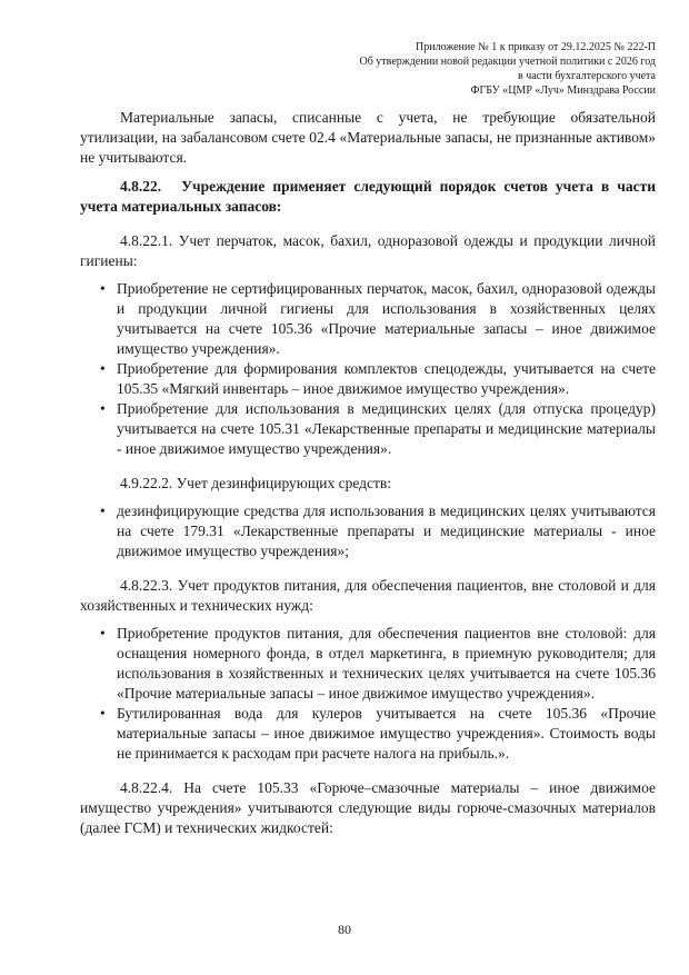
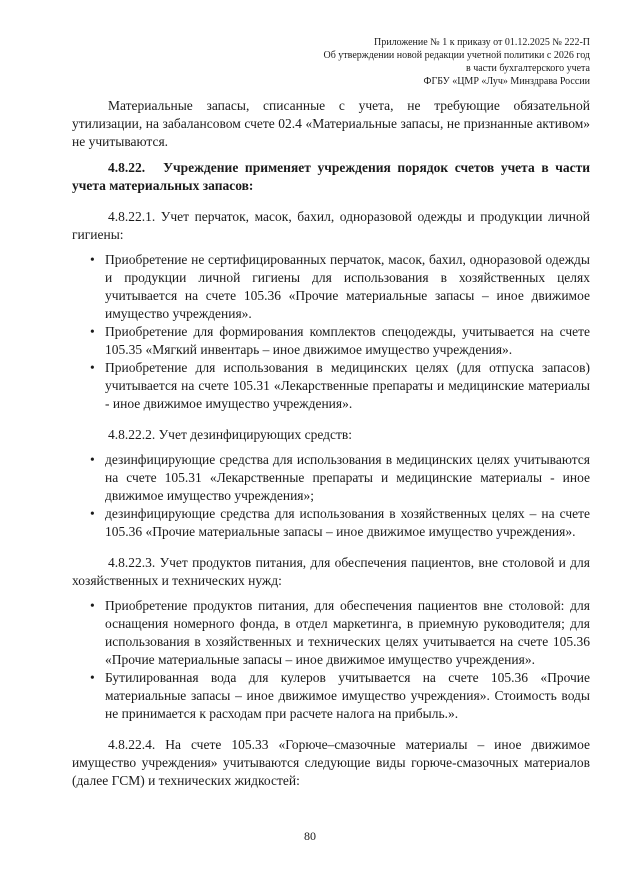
- Приложение № 1 к приказу от 29.12.2025 № 222-П
+ Приложение № 1 к приказу от 01.12.2025 № 222-П
  Об утверждении новой редакции учетной политики с 2026 год
  в части бухгалтерского учета
  ФГБУ «ЦМР «Луч» Минздрава России
  Материальные запасы, списанные с учета, не требующие обязательной утилизации, на забалансовом счете 02.4 «Материальные запасы, не признанные активом» не учитываются.
- 4.8.22. Учреждение применяет следующий порядок счетов учета в части учета материальных запасов:
+ 4.8.22. Учреждение применяет учреждения порядок счетов учета в части учета материальных запасов:
  4.8.22.1. Учет перчаток, масок, бахил, одноразовой одежды и продукции личной гигиены:
  Приобретение не сертифицированных перчаток, масок, бахил, одноразовой одежды и продукции личной гигиены для использования в хозяйственных целях учитывается на счете 105.36 «Прочие материальные запасы – иное движимое имущество учреждения».
  Приобретение для формирования комплектов спецодежды, учитывается на счете 105.35 «Мягкий инвентарь – иное движимое имущество учреждения».
- Приобретение для использования в медицинских целях (для отпуска процедур) учитывается на счете 105.31 «Лекарственные препараты и медицинские материалы - иное движимое имущество учреждения».
+ Приобретение для использования в медицинских целях (для отпуска запасов) учитывается на счете 105.31 «Лекарственные препараты и медицинские материалы - иное движимое имущество учреждения».
- 4.9.22.2. Учет дезинфицирующих средств:
+ 4.8.22.2. Учет дезинфицирующих средств:
- дезинфицирующие средства для использования в медицинских целях учитываются на счете 179.31 «Лекарственные препараты и медицинские материалы - иное движимое имущество учреждения»;
+ дезинфицирующие средства для использования в медицинских целях учитываются на счете 105.31 «Лекарственные препараты и медицинские материалы - иное движимое имущество учреждения»;
+ дезинфицирующие средства для использования в хозяйственных целях – на счете 105.36 «Прочие материальные запасы – иное движимое имущество учреждения».
  4.8.22.3. Учет продуктов питания, для обеспечения пациентов, вне столовой и для хозяйственных и технических нужд:
  Приобретение продуктов питания, для обеспечения пациентов вне столовой: для оснащения номерного фонда, в отдел маркетинга, в приемную руководителя; для использования в хозяйственных и технических целях учитывается на счете 105.36 «Прочие материальные запасы – иное движимое имущество учреждения».
  Бутилированная вода для кулеров учитывается на счете 105.36 «Прочие материальные запасы – иное движимое имущество учреждения». Стоимость воды не принимается к расходам при расчете налога на прибыль.».
  4.8.22.4. На счете 105.33 «Горюче–смазочные материалы – иное движимое имущество учреждения» учитываются следующие виды горюче-смазочных материалов (далее ГСМ) и технических жидкостей:
  80
